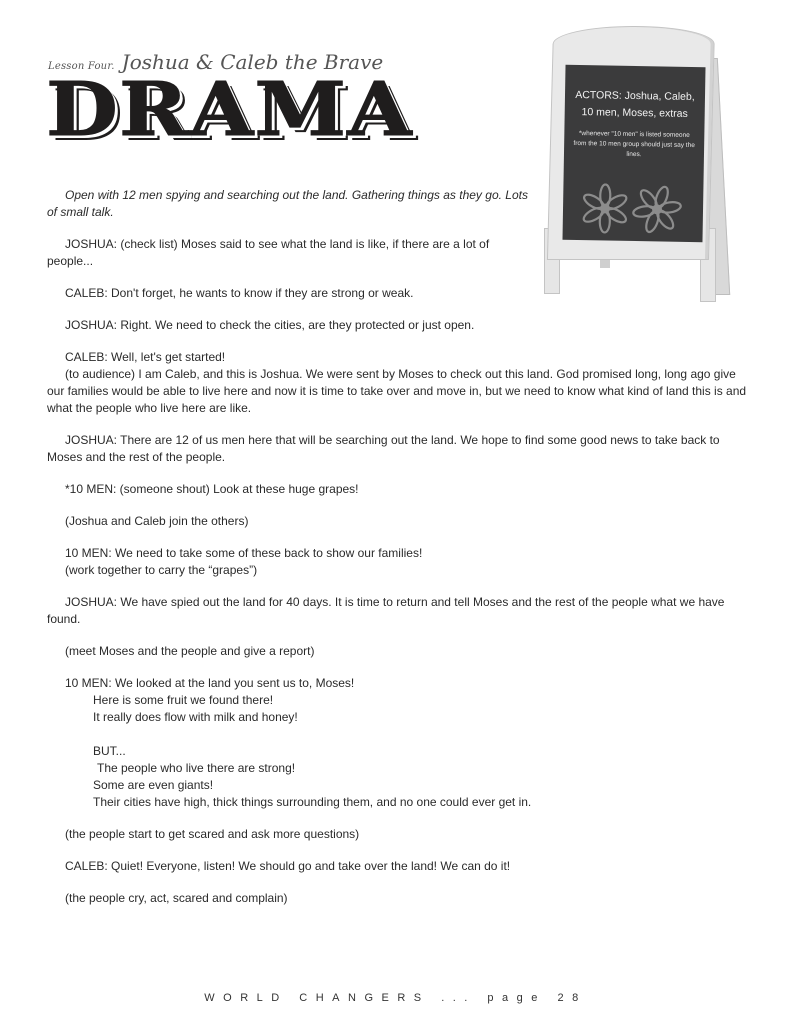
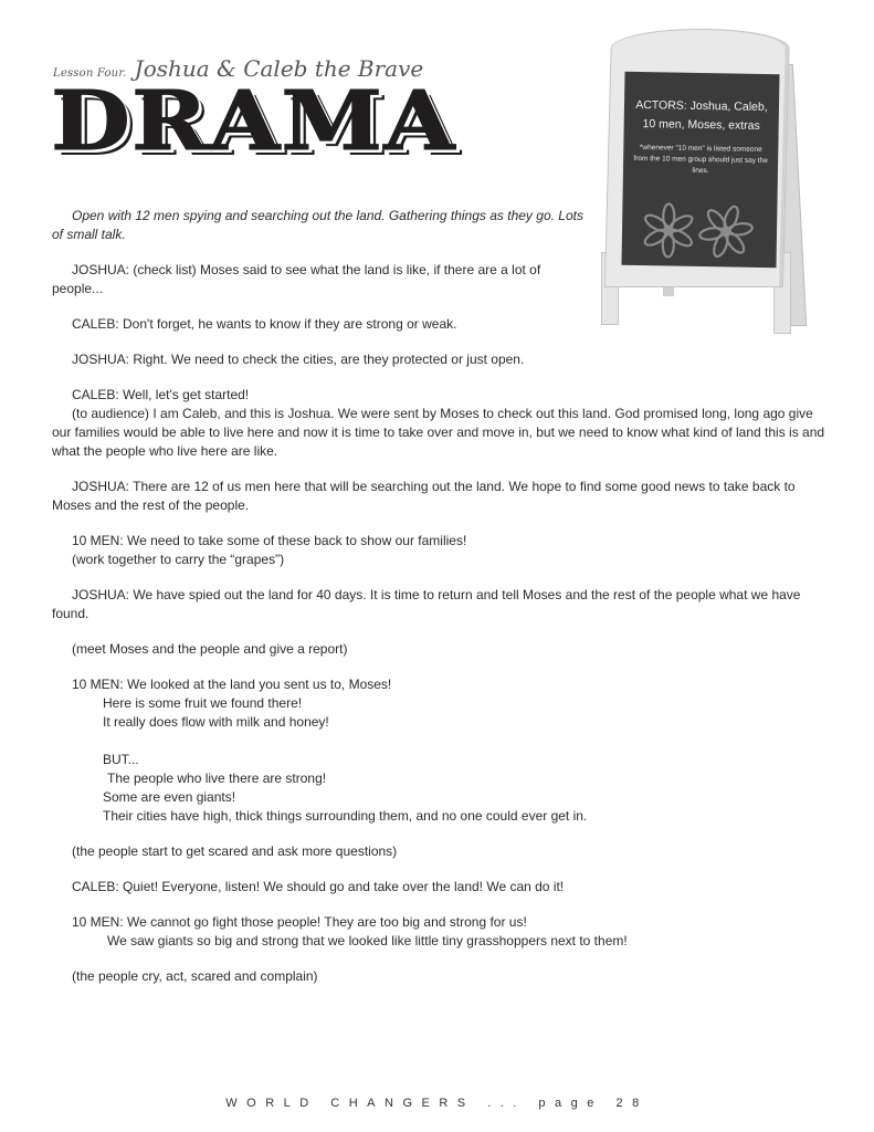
  Lesson Four. Joshua & Caleb the Brave
  DRAMA
  ACTORS: Joshua, Caleb, 10 men, Moses, extras
  *whenever "10 men" is listed someone from the 10 men group should just say the
  Open with 12 men spying and searching out the land. Gathering things as they go. Lots of small talk.
  JOSHUA: (check list) Moses said to see what the land is like, if there are a lot of people...
  CALEB: Don't forget, he wants to know if they are strong or weak.
  JOSHUA: Right. We need to check the cities, are they protected or just open.
  CALEB: Well, let's get started!
  (to audience) I am Caleb, and this is Joshua. We were sent by Moses to check out this land. God promised long, long ago give our families would be able to live here and now it is time to take over and move in, but we need to know what kind of land this is and what the people who live here are like.
  JOSHUA: There are 12 of us men here that will be searching out the land. We hope to find some good news to take back to Moses and the rest of the people.
- *10 MEN: (someone shout) Look at these huge grapes!
- (Joshua and Caleb join the others)
  10 MEN: We need to take some of these back to show our families!
  (work together to carry the “grapes”)
  JOSHUA: We have spied out the land for 40 days. It is time to return and tell Moses and the rest of the people what we have found.
  (meet Moses and the people and give a report)
  10 MEN: We looked at the land you sent us to, Moses!
  Here is some fruit we found there!
  It really does flow with milk and honey!
  BUT...
  The people who live there are strong!
  Some are even giants!
  Their cities have high, thick things surrounding them, and no one could ever get in.
  (the people start to get scared and ask more questions)
  CALEB: Quiet! Everyone, listen! We should go and take over the land! We can do it!
+ 10 MEN: We cannot go fight those people! They are too big and strong for us!
+ We saw giants so big and strong that we looked like little tiny grasshoppers next to them!
  (the people cry, act, scared and complain)
  WORLD CHANGERS ... page 28
